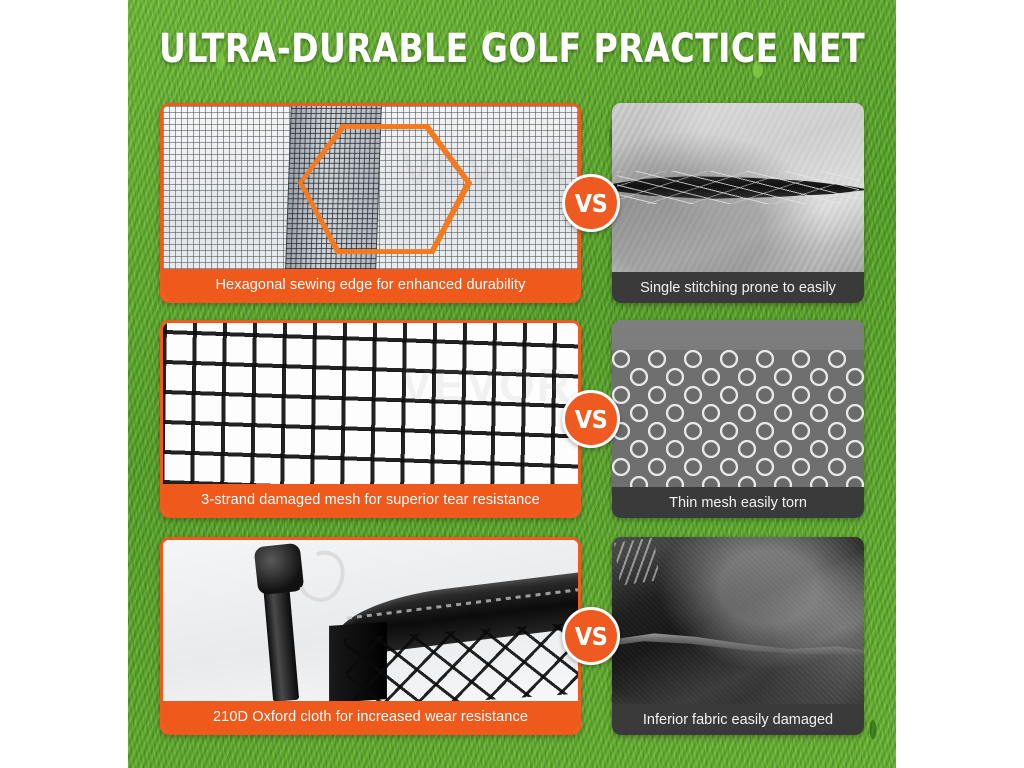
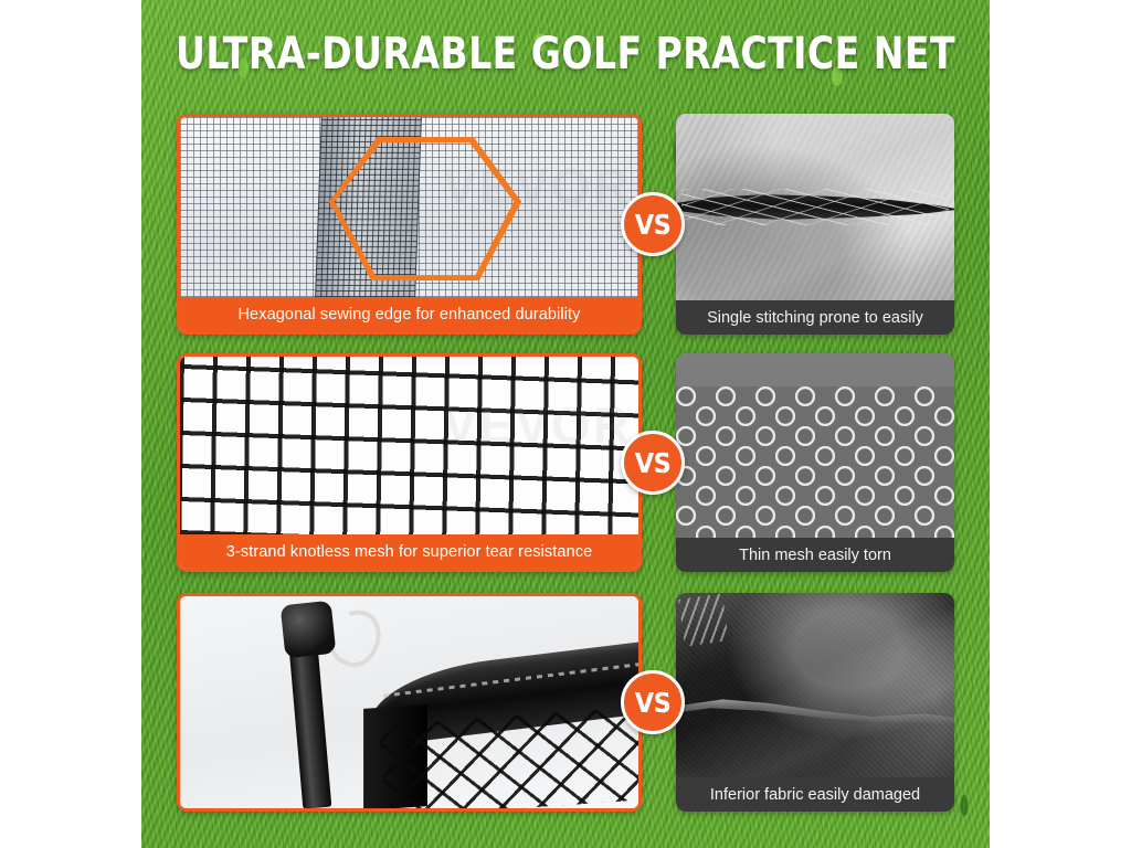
  ULTRA-DURABLE GOLF PRACTICE NET
  VEVOR
  Hexagonal sewing edge for enhanced durability
  VS
  Single stitching prone to easily
  VEVOR
- 3-strand damaged mesh for superior tear resistance
+ 3-strand knotless mesh for superior tear resistance
  VS
  Thin mesh easily torn
- 210D Oxford cloth for increased wear resistance
  VS
  Inferior fabric easily damaged
